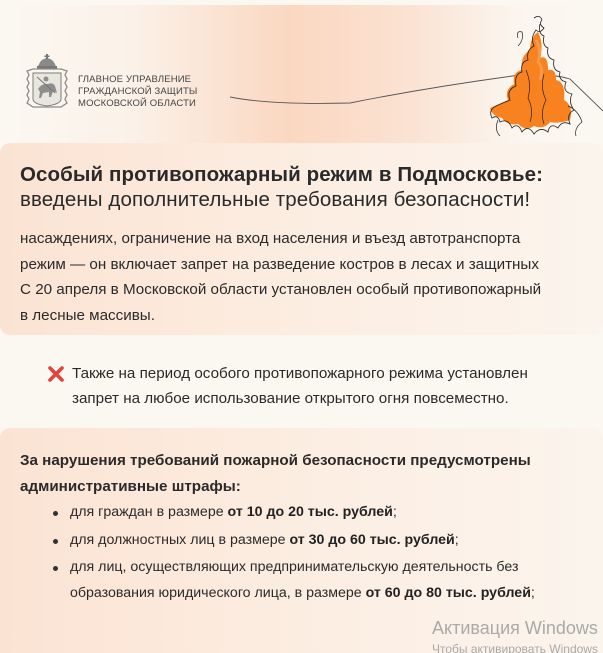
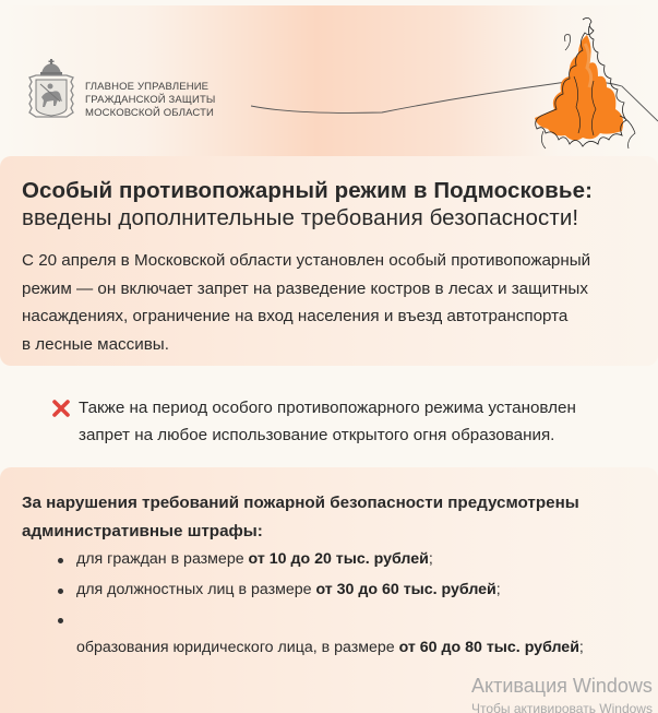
  ГЛАВНОЕ УПРАВЛЕНИЕ
  ГРАЖДАНСКОЙ ЗАЩИТЫ
  МОСКОВСКОЙ ОБЛАСТИ
  Особый противопожарный режим в Подмосковье:
  введены дополнительные требования безопасности!
- насаждениях, ограничение на вход населения и въезд автотранспорта
+ С 20 апреля в Московской области установлен особый противопожарный
  режим — он включает запрет на разведение костров в лесах и защитных
- С 20 апреля в Московской области установлен особый противопожарный
+ насаждениях, ограничение на вход населения и въезд автотранспорта
  в лесные массивы.
  Также на период особого противопожарного режима установлен
- запрет на любое использование открытого огня повсеместно.
+ запрет на любое использование открытого огня образования.
  За нарушения требований пожарной безопасности предусмотрены
  административные штрафы:
  для граждан в размере от 10 до 20 тыс. рублей;
  для должностных лиц в размере от 30 до 60 тыс. рублей;
- для лиц, осуществляющих предпринимательскую деятельность без
  образования юридического лица, в размере от 60 до 80 тыс. рублей;
  Активация Windows
  Чтобы активировать Windows
